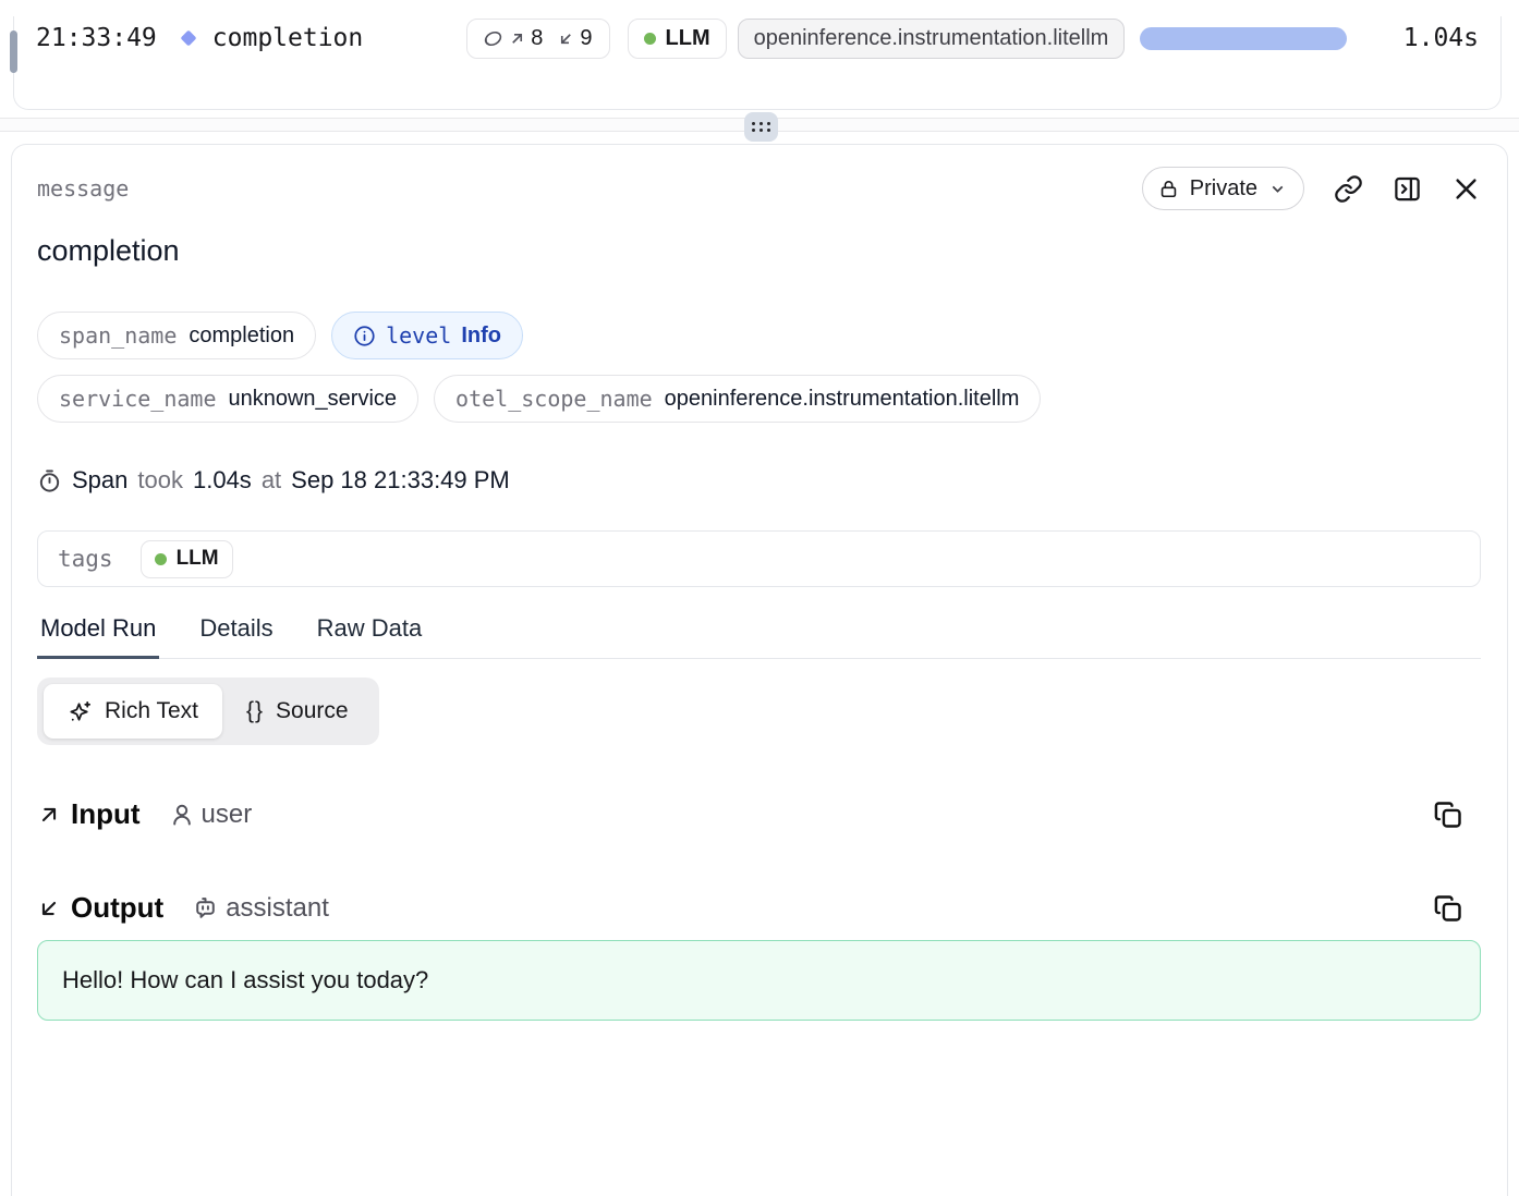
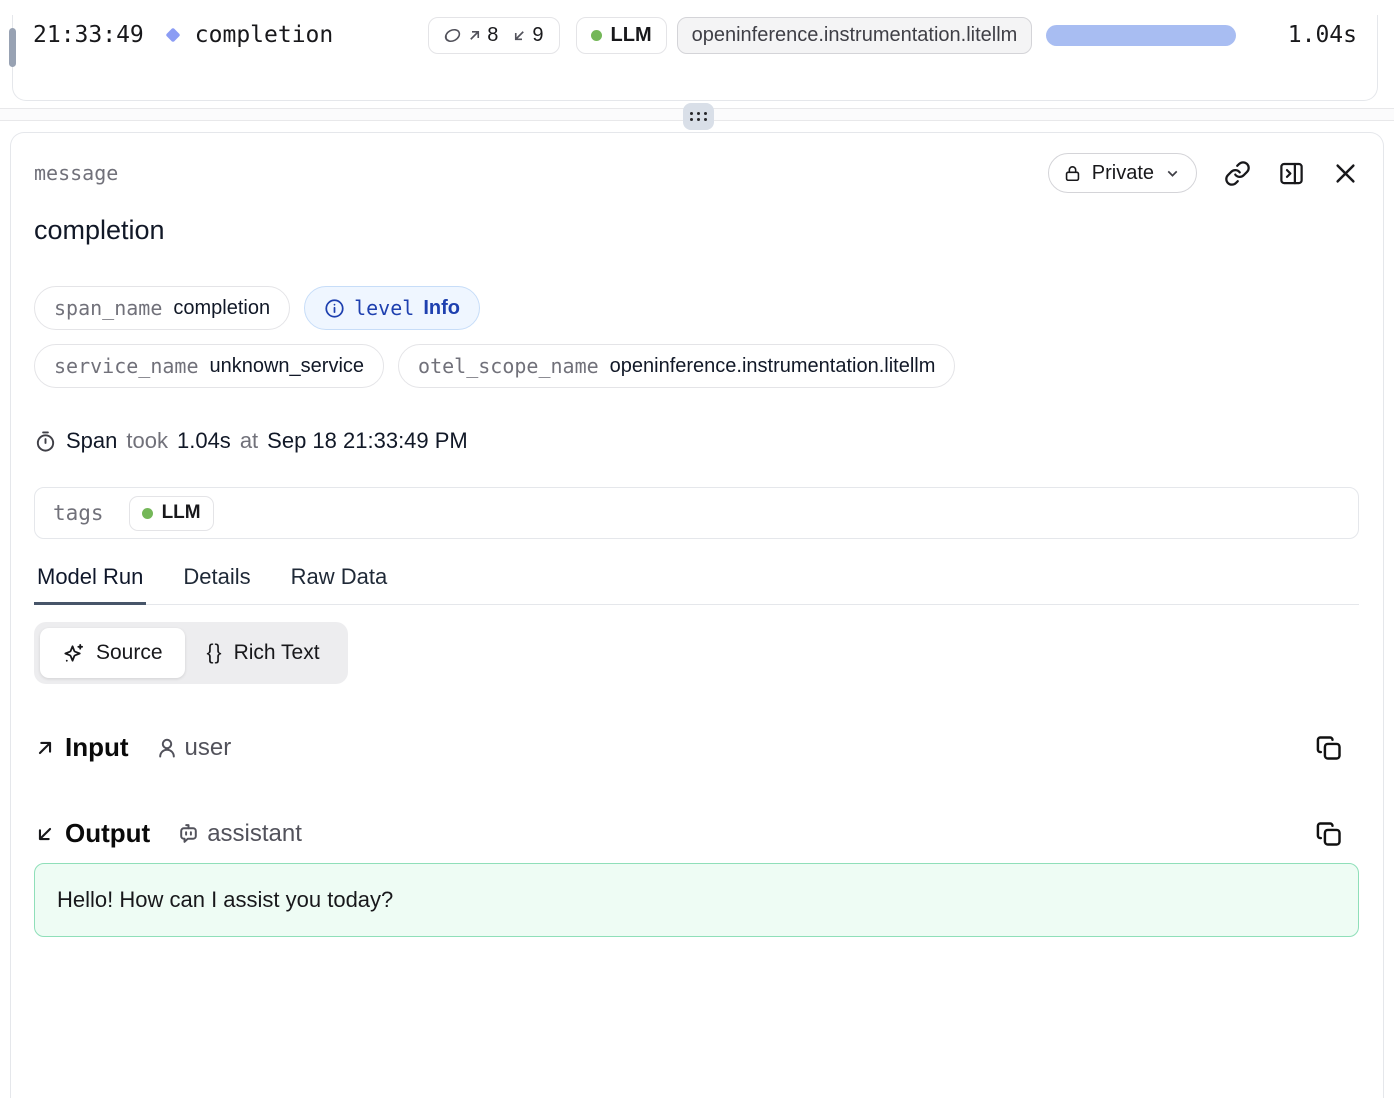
  21:33:49
  completion
  8
  9
  LLM
  openinference.instrumentation.litellm
  1.04s
  message
  Private
  completion
  span_name
  completion
  level
  Info
  service_name
  unknown_service
  otel_scope_name
  openinference.instrumentation.litellm
  Span
  took
  1.04s
  at
  Sep 18 21:33:49 PM
  tags
  LLM
  Model Run
  Details
  Raw Data
- Rich Text
+ Source
  {}
- Source
+ Rich Text
  Input
  user
  Output
  assistant
  Hello! How can I assist you today?
